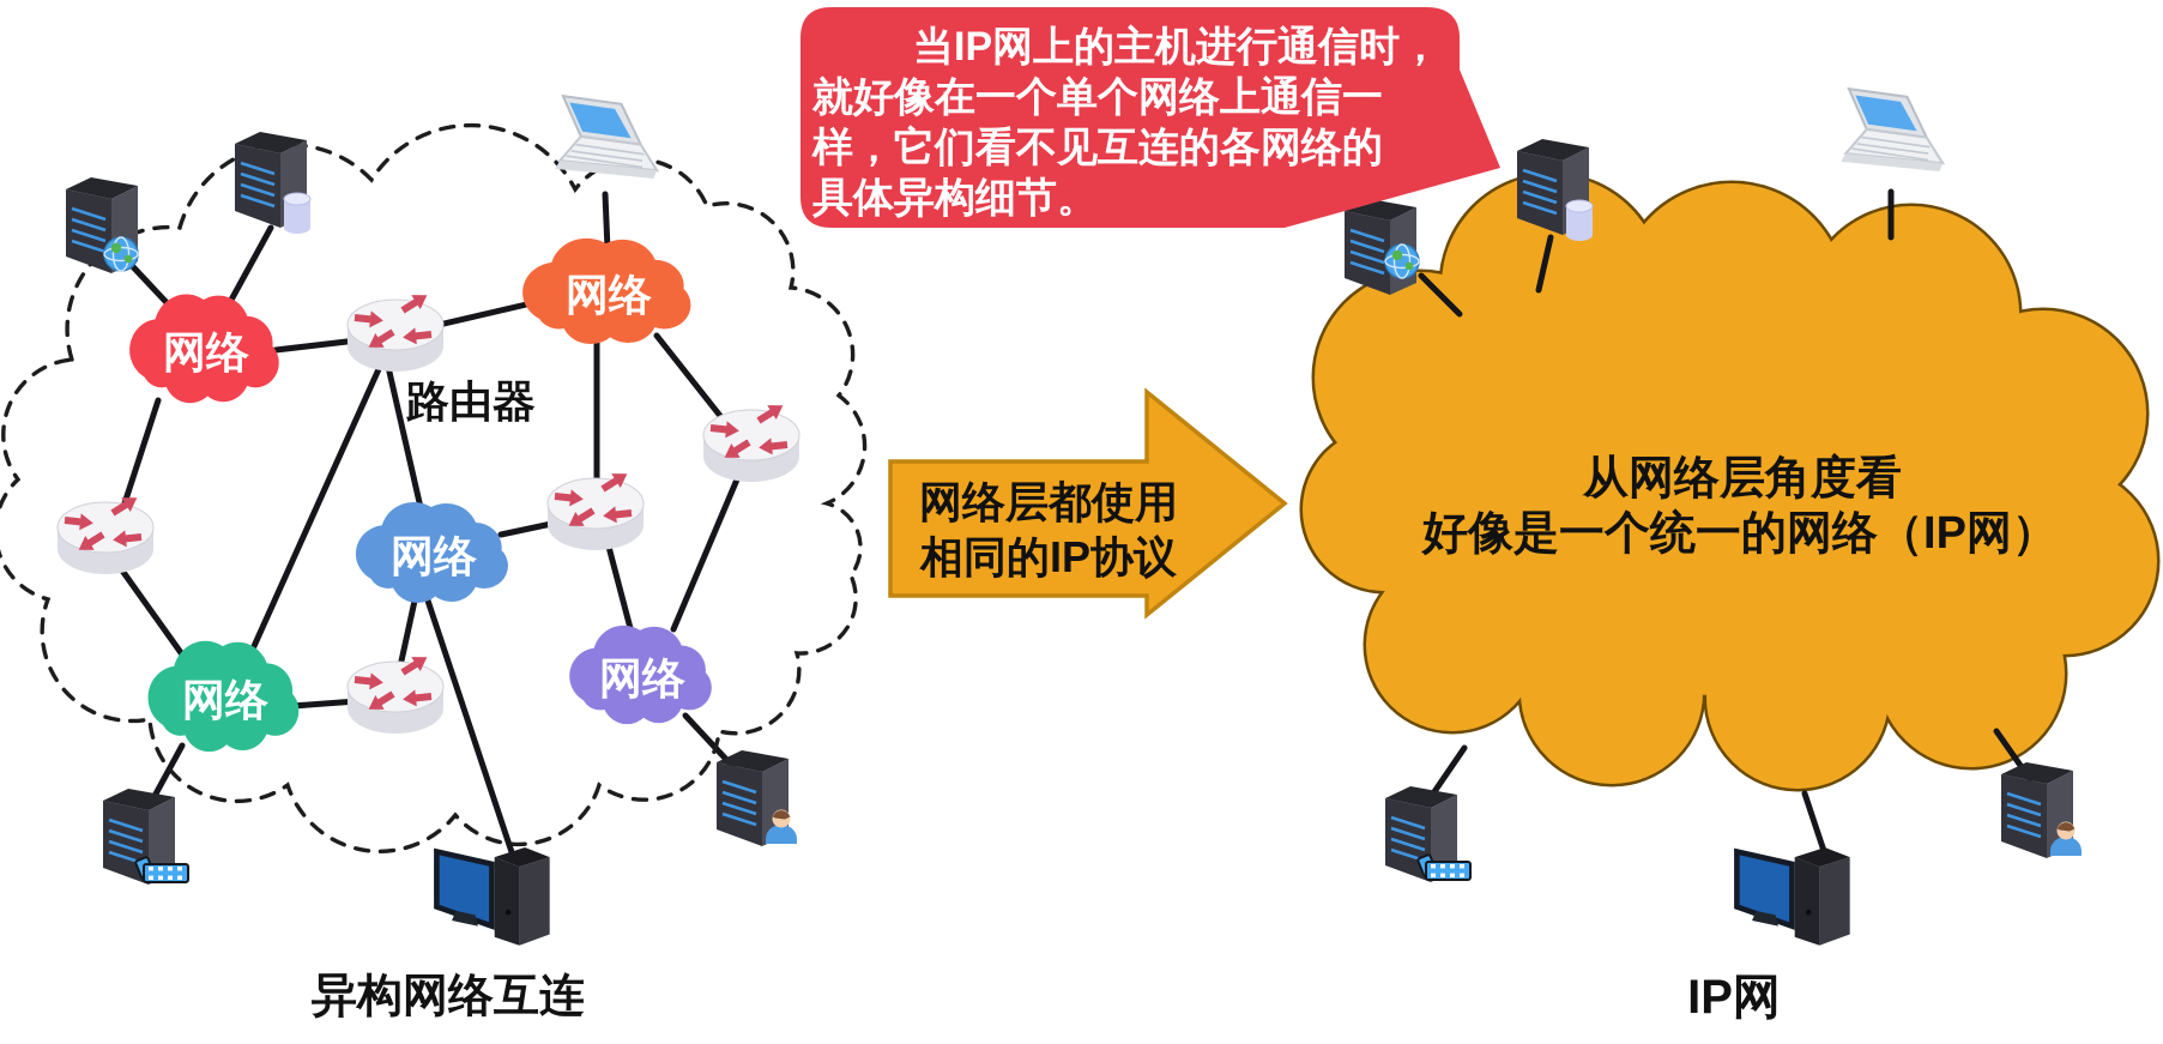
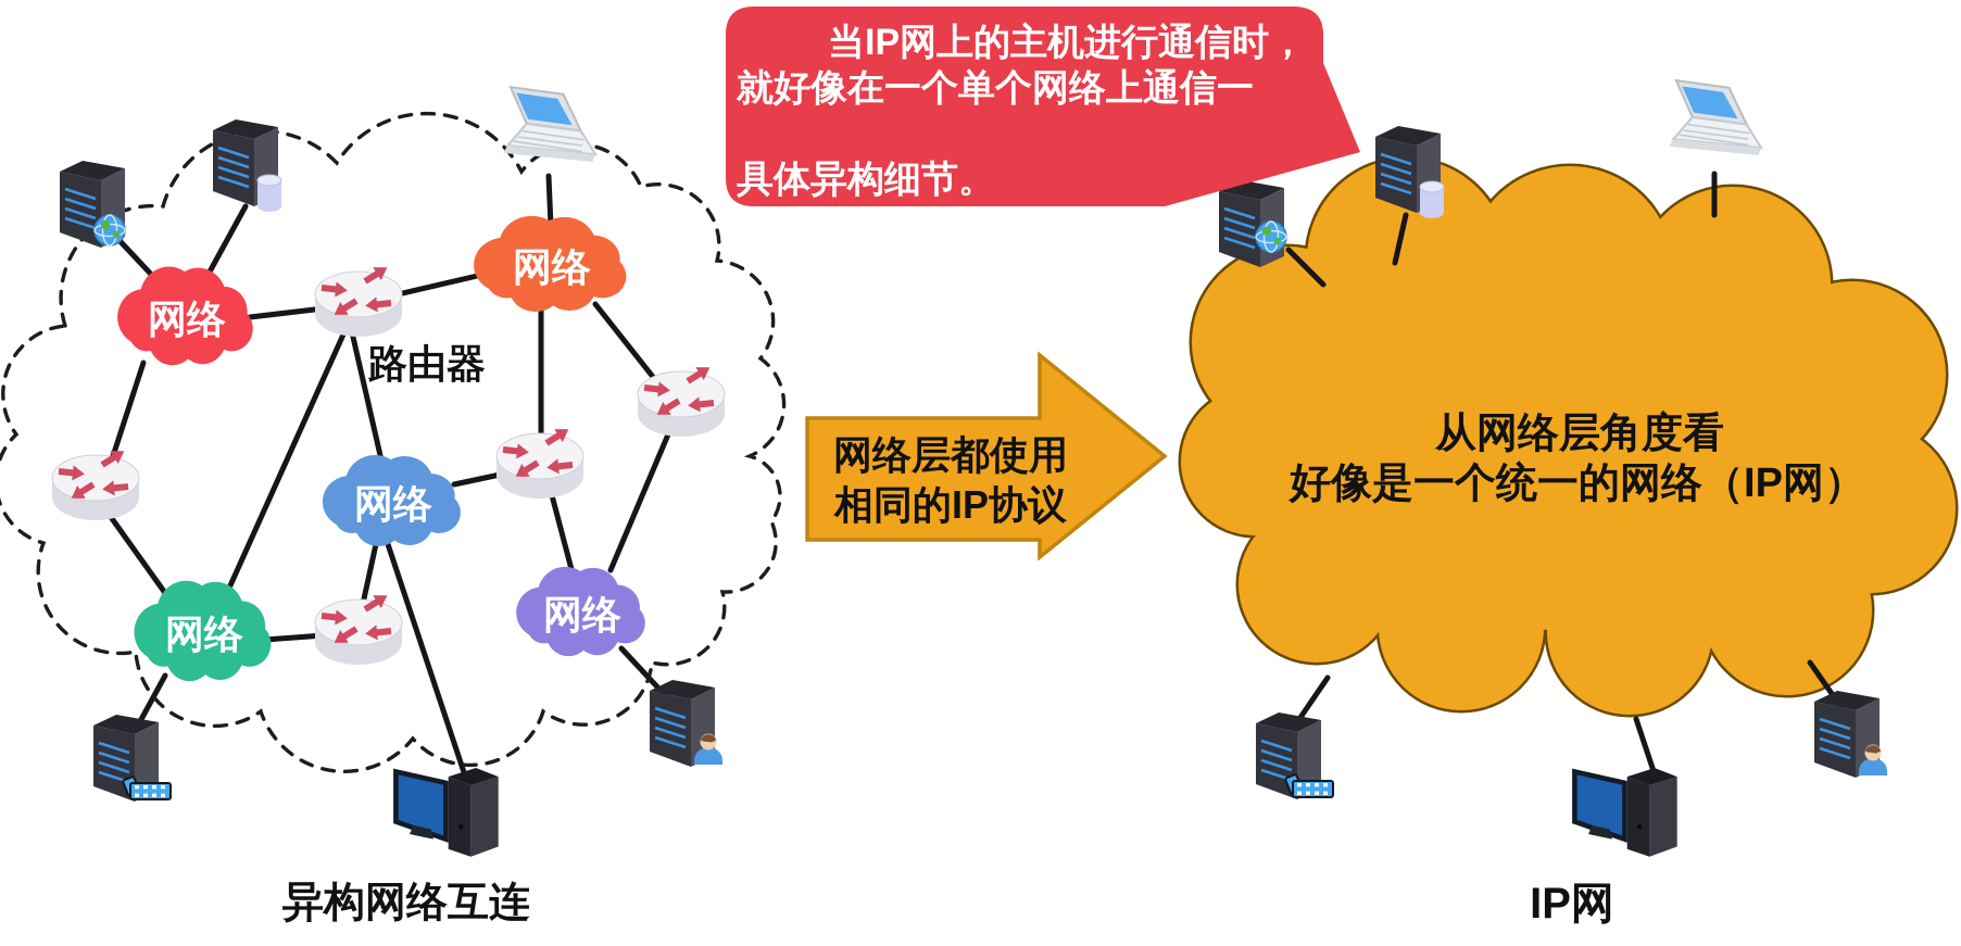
  网络
  网络
  网络
  网络
  网络
  路由器
  异构网络互连
  网络层都使用
  相同的IP协议
  从网络层角度看
  好像是一个统一的网络（IP网）
  IP网
  当IP网上的主机进行通信时，
  就好像在一个单个网络上通信一
- 样，它们看不见互连的各网络的
  具体异构细节。
